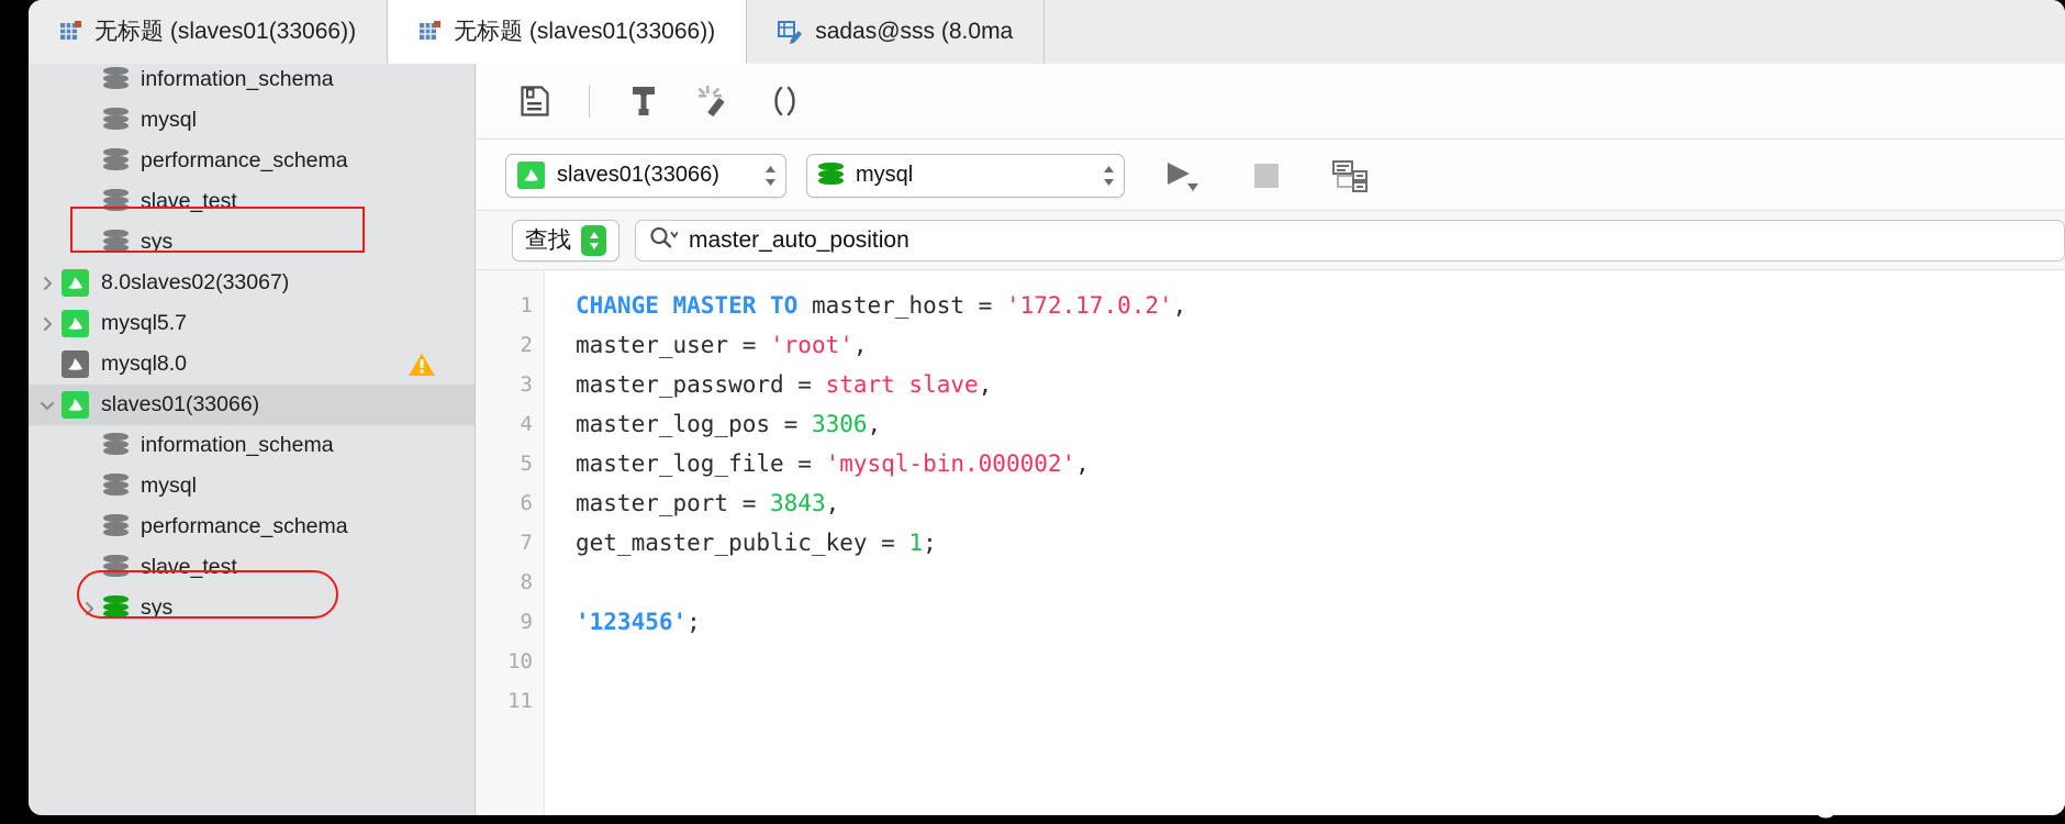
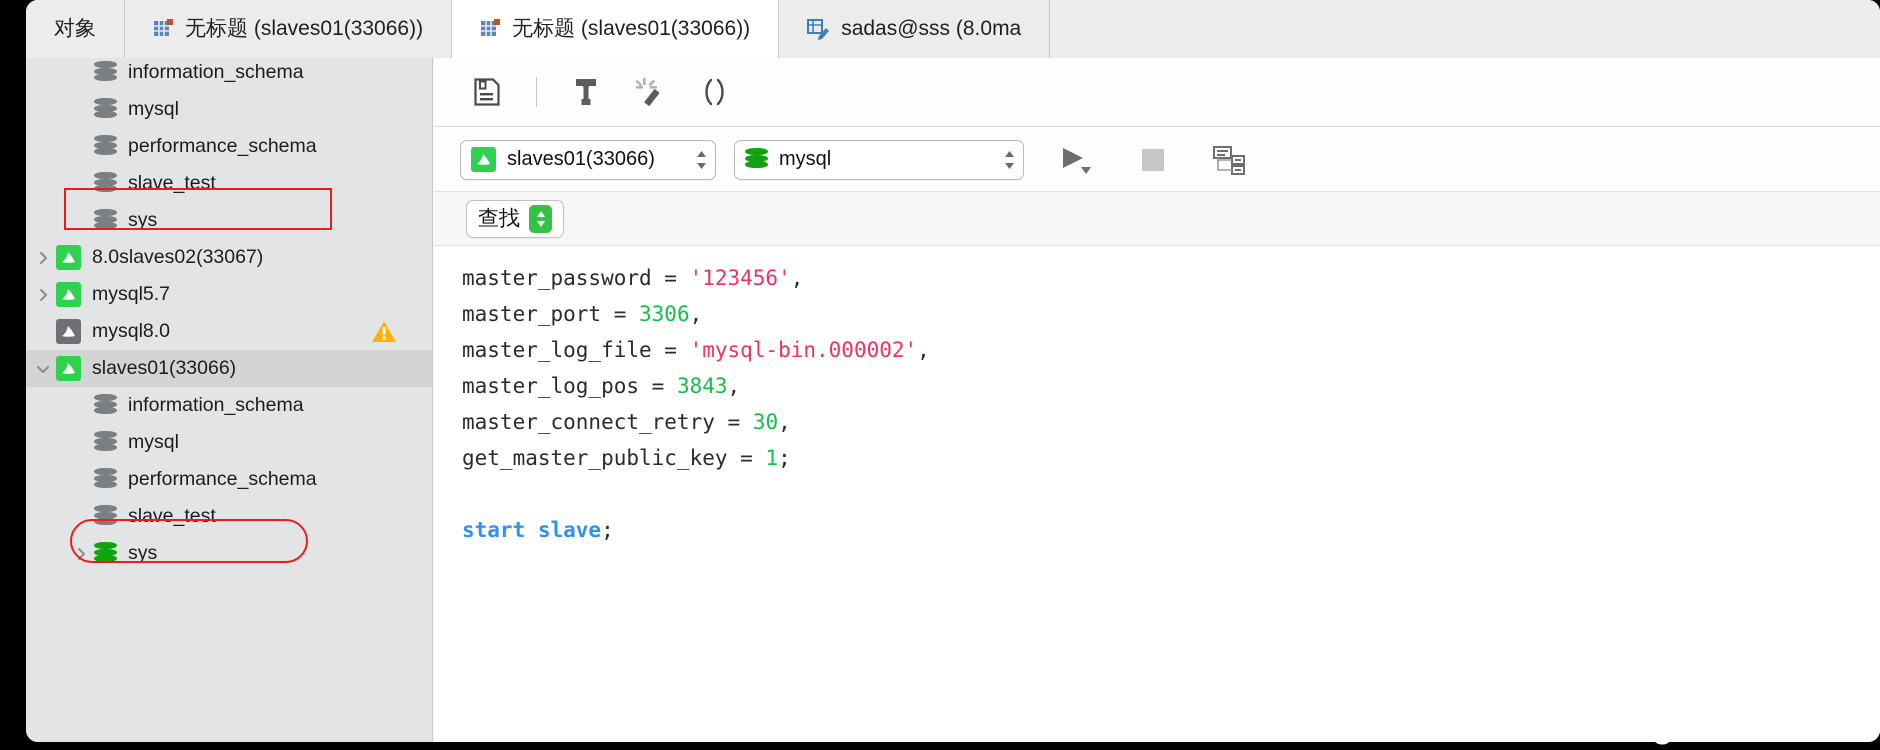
  information_schema
  mysql
  performance_schema
  slave_test
  sys
  8.0slaves02(33067)
  mysql5.7
  mysql8.0
  slaves01(33066)
  information_schema
  mysql
  performance_schema
  slave_test
  sys
+ 对象
  无标题 (slaves01(33066))
  无标题 (slaves01(33066))
  sadas@sss (8.0ma
  slaves01(33066)
  mysql
  查找
- master_auto_position
- 1
- 2
- 3
- 4
- 5
- 6
- 7
- 8
- 9
- 10
- 11
- CHANGE MASTER TO master_host = '172.17.0.2',
- master_user = 'root',
- master_password = start slave,
+ master_password = '123456',
- master_log_pos = 3306,
+ master_port = 3306,
  master_log_file = 'mysql-bin.000002',
- master_port = 3843,
+ master_log_pos = 3843,
+ master_connect_retry = 30,
  get_master_public_key = 1;
- '123456';
+ start slave;
  www.guorelan.cn
